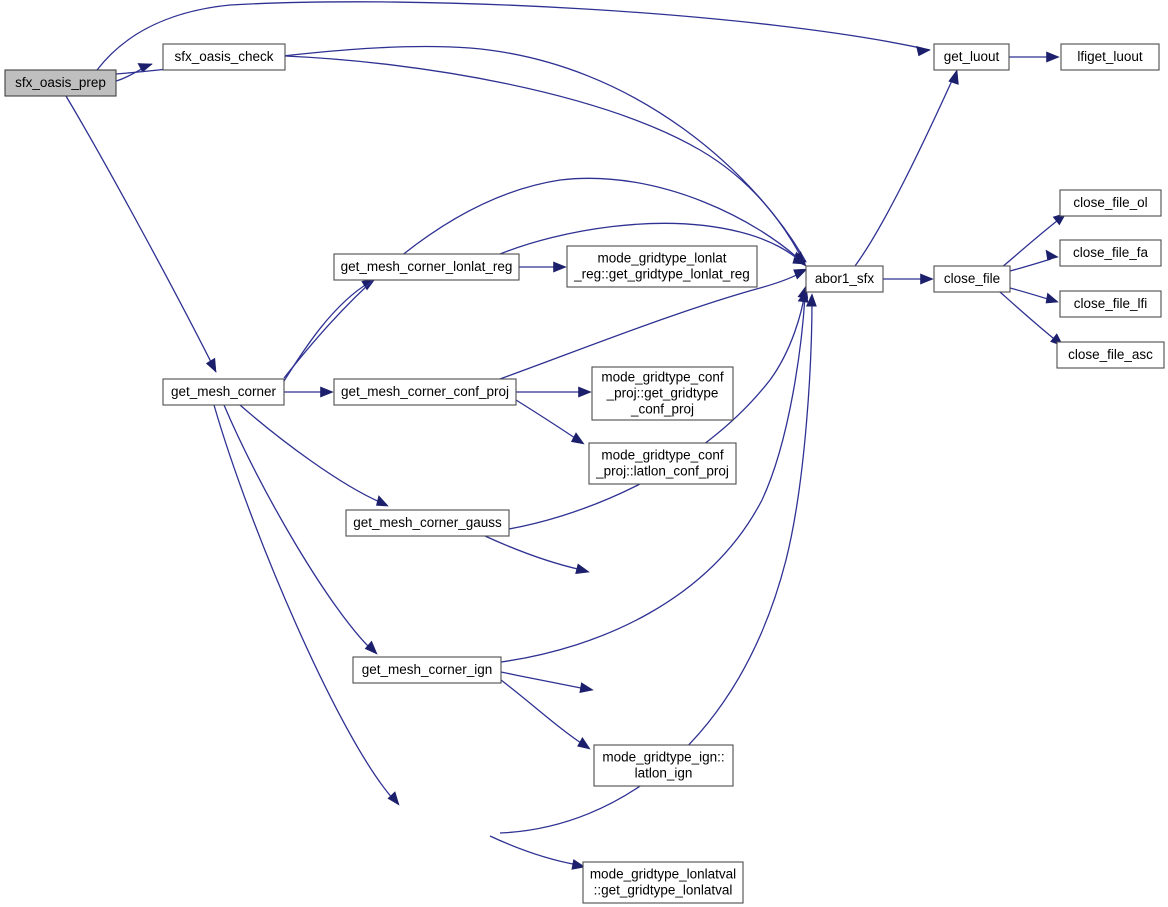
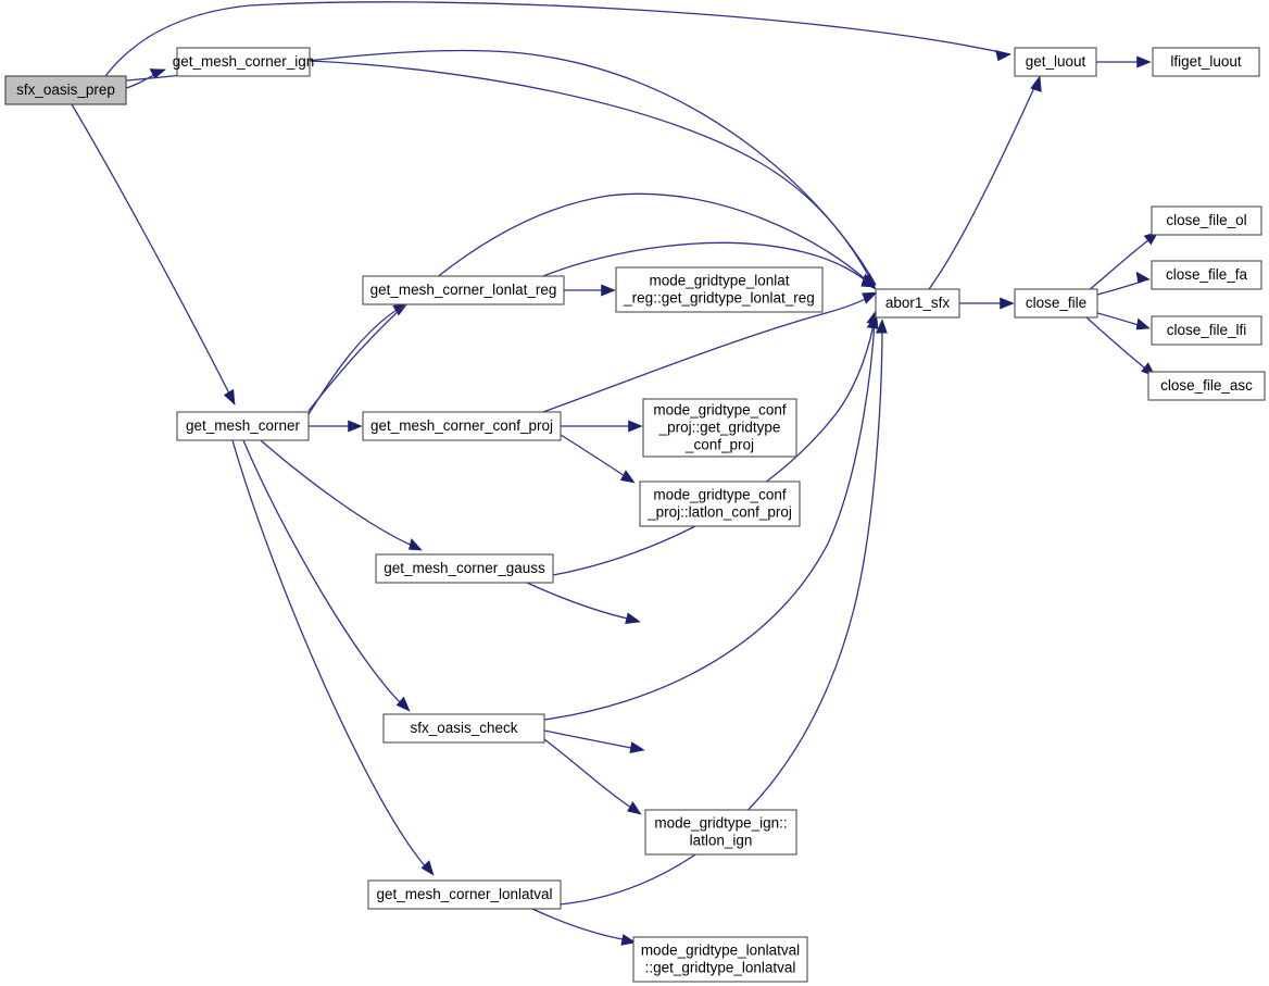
  sfx_oasis_prep
- sfx_oasis_check
+ get_mesh_corner_ign
  get_luout
  lfiget_luout
  abor1_sfx
  close_file
  close_file_ol
  close_file_fa
  close_file_lfi
  close_file_asc
  get_mesh_corner_lonlat_reg
  mode_gridtype_lonlat _reg::get_gridtype_lonlat_reg
  get_mesh_corner
  get_mesh_corner_conf_proj
  mode_gridtype_conf _proj::get_gridtype _conf_proj
  mode_gridtype_conf _proj::latlon_conf_proj
  get_mesh_corner_gauss
- get_mesh_corner_ign
+ sfx_oasis_check
  mode_gridtype_ign:: latlon_ign
+ get_mesh_corner_lonlatval
  mode_gridtype_lonlatval ::get_gridtype_lonlatval
